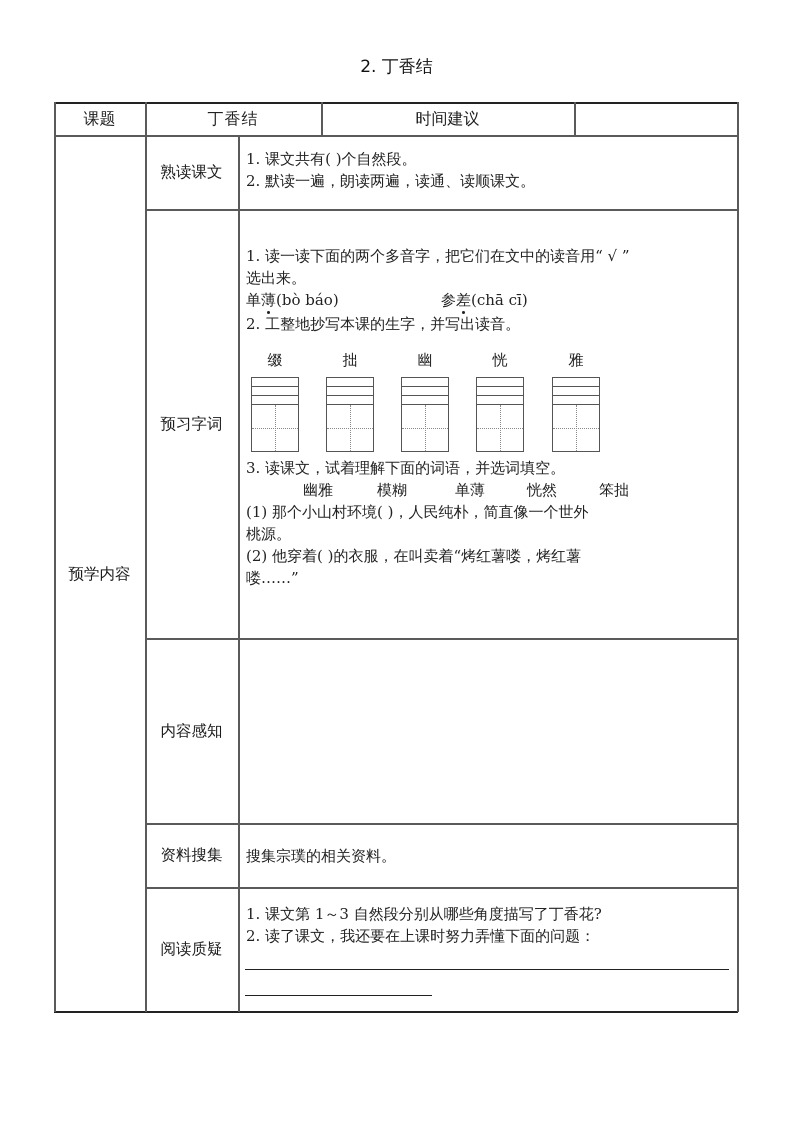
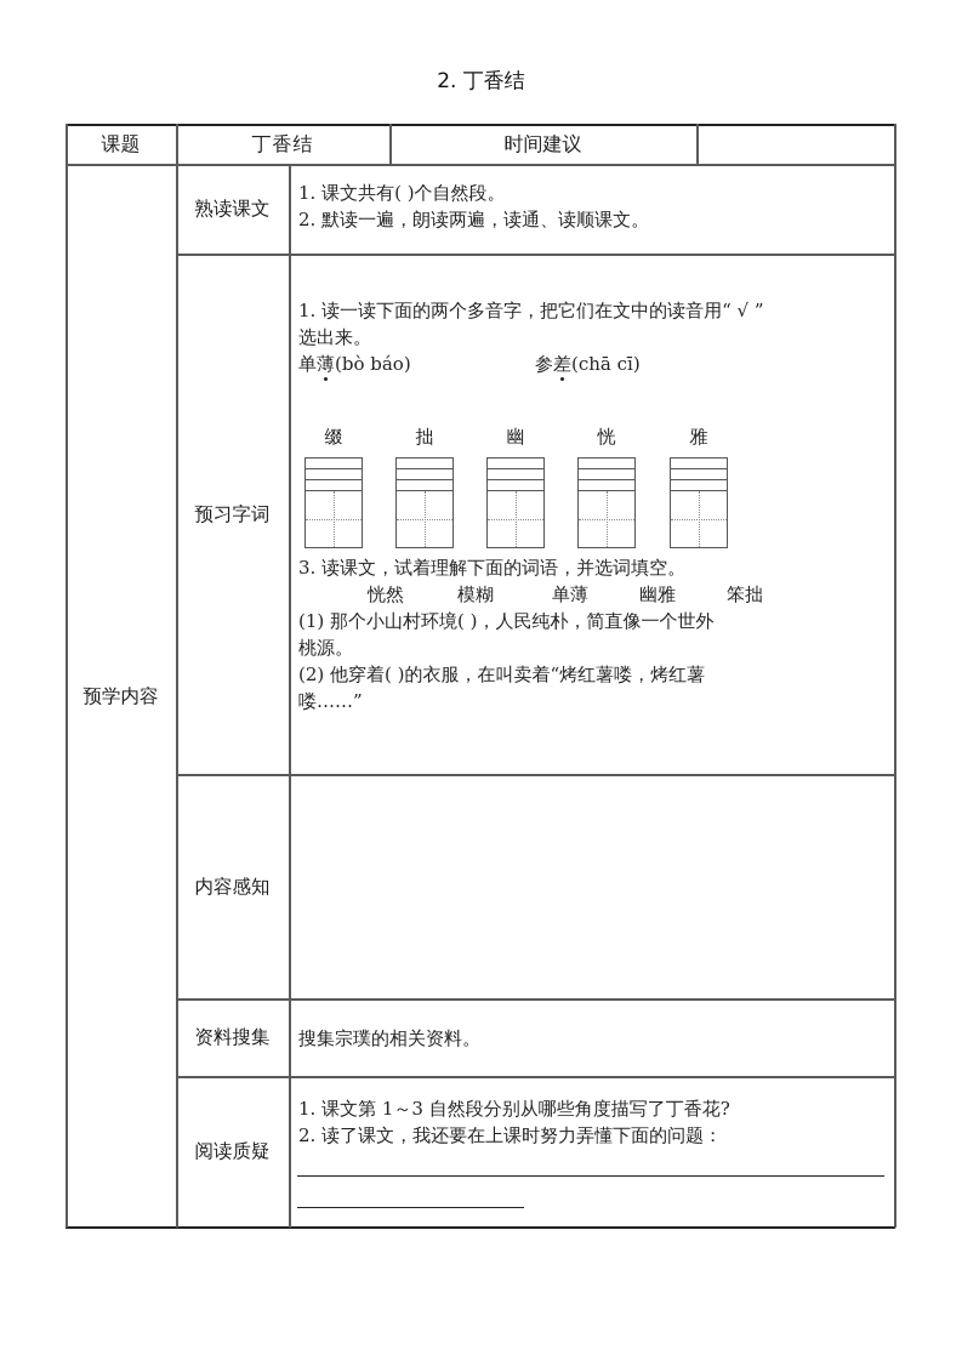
  2. 丁香结
  课题
  丁香结
  时间建议
  预学内容
  熟读课文
  1. 课文共有( )个自然段。
  2. 默读一遍，朗读两遍，读通、读顺课文。
  预习字词
  1. 读一读下面的两个多音字，把它们在文中的读音用“ √ ”
  选出来。
  单薄(bò báo)
  参差(chā cī)
- 2. 工整地抄写本课的生字，并写出读音。
  缀
  拙
  幽
  恍
  雅
  3. 读课文，试着理解下面的词语，并选词填空。
- 幽雅
+ 恍然
  模糊
  单薄
- 恍然
+ 幽雅
  笨拙
  (1) 那个小山村环境( )，人民纯朴，简直像一个世外
  桃源。
  (2) 他穿着( )的衣服，在叫卖着“烤红薯喽，烤红薯
  喽……”
  内容感知
  资料搜集
  搜集宗璞的相关资料。
  阅读质疑
  1. 课文第 1～3 自然段分别从哪些角度描写了丁香花?
  2. 读了课文，我还要在上课时努力弄懂下面的问题：
